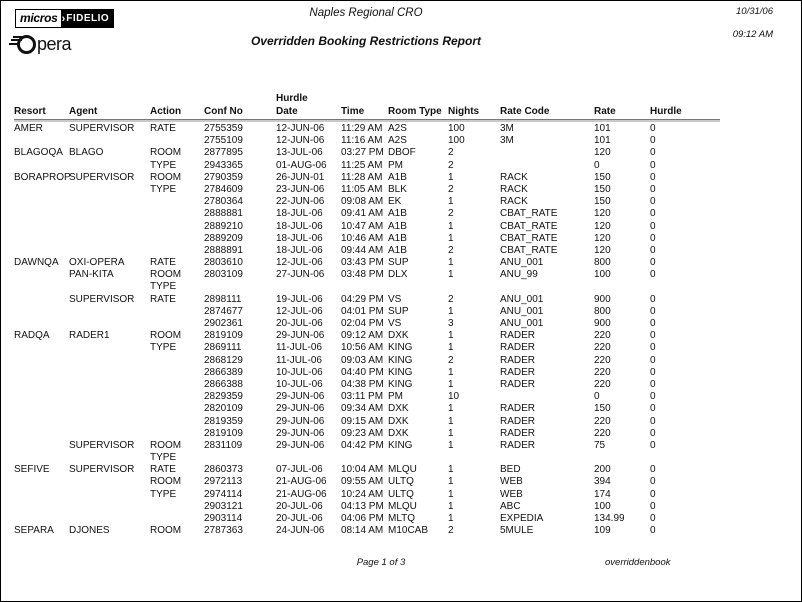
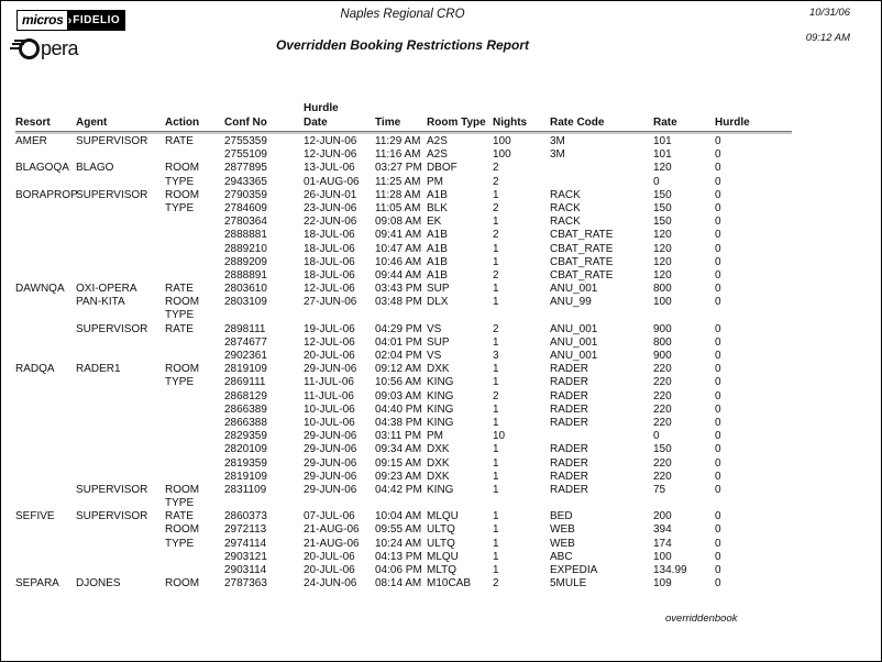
  micros
  ›
  FIDELIO
  pera
  Naples Regional CRO
  Overridden Booking Restrictions Report
  10/31/06
  09:12 AM
  Resort
  Agent
  Action
  Conf No
  Hurdle
  Date
  Time
  Room Type
  Nights
  Rate Code
  Rate
  Hurdle
  AMER
  SUPERVISOR
  RATE
  2755359
  12-JUN-06
  11:29 AM
  A2S
  100
  3M
  101
  0
  2755109
  12-JUN-06
  11:16 AM
  A2S
  100
  3M
  101
  0
  BLAGOQA
  BLAGO
  ROOM
  2877895
  13-JUL-06
  03:27 PM
  DBOF
  2
  120
  0
  TYPE
  2943365
  01-AUG-06
  11:25 AM
  PM
  2
  0
  0
  BORAPROP
  SUPERVISOR
  ROOM
  2790359
  26-JUN-01
  11:28 AM
  A1B
  1
  RACK
  150
  0
  TYPE
  2784609
  23-JUN-06
  11:05 AM
  BLK
  2
  RACK
  150
  0
  2780364
  22-JUN-06
  09:08 AM
  EK
  1
  RACK
  150
  0
  2888881
  18-JUL-06
  09:41 AM
  A1B
  2
  CBAT_RATE
  120
  0
  2889210
  18-JUL-06
  10:47 AM
  A1B
  1
  CBAT_RATE
  120
  0
  2889209
  18-JUL-06
  10:46 AM
  A1B
  1
  CBAT_RATE
  120
  0
  2888891
  18-JUL-06
  09:44 AM
  A1B
  2
  CBAT_RATE
  120
  0
  DAWNQA
  OXI-OPERA
  RATE
  2803610
  12-JUL-06
  03:43 PM
  SUP
  1
  ANU_001
  800
  0
  PAN-KITA
  ROOM
  2803109
  27-JUN-06
  03:48 PM
  DLX
  1
  ANU_99
  100
  0
  TYPE
  SUPERVISOR
  RATE
  2898111
  19-JUL-06
  04:29 PM
  VS
  2
  ANU_001
  900
  0
  2874677
  12-JUL-06
  04:01 PM
  SUP
  1
  ANU_001
  800
  0
  2902361
  20-JUL-06
  02:04 PM
  VS
  3
  ANU_001
  900
  0
  RADQA
  RADER1
  ROOM
  2819109
  29-JUN-06
  09:12 AM
  DXK
  1
  RADER
  220
  0
  TYPE
  2869111
  11-JUL-06
  10:56 AM
  KING
  1
  RADER
  220
  0
  2868129
  11-JUL-06
  09:03 AM
  KING
  2
  RADER
  220
  0
  2866389
  10-JUL-06
  04:40 PM
  KING
  1
  RADER
  220
  0
  2866388
  10-JUL-06
  04:38 PM
  KING
  1
  RADER
  220
  0
  2829359
  29-JUN-06
  03:11 PM
  PM
  10
  0
  0
  2820109
  29-JUN-06
  09:34 AM
  DXK
  1
  RADER
  150
  0
  2819359
  29-JUN-06
  09:15 AM
  DXK
  1
  RADER
  220
  0
  2819109
  29-JUN-06
  09:23 AM
  DXK
  1
  RADER
  220
  0
  SUPERVISOR
  ROOM
  2831109
  29-JUN-06
  04:42 PM
  KING
  1
  RADER
  75
  0
  TYPE
  SEFIVE
  SUPERVISOR
  RATE
  2860373
  07-JUL-06
  10:04 AM
  MLQU
  1
  BED
  200
  0
  ROOM
  2972113
  21-AUG-06
  09:55 AM
  ULTQ
  1
  WEB
  394
  0
  TYPE
  2974114
  21-AUG-06
  10:24 AM
  ULTQ
  1
  WEB
  174
  0
  2903121
  20-JUL-06
  04:13 PM
  MLQU
  1
  ABC
  100
  0
  2903114
  20-JUL-06
  04:06 PM
  MLTQ
  1
  EXPEDIA
  134.99
  0
  SEPARA
  DJONES
  ROOM
  2787363
  24-JUN-06
  08:14 AM
  M10CAB
  2
  5MULE
  109
  0
- Page 1 of 3
  overriddenbook
